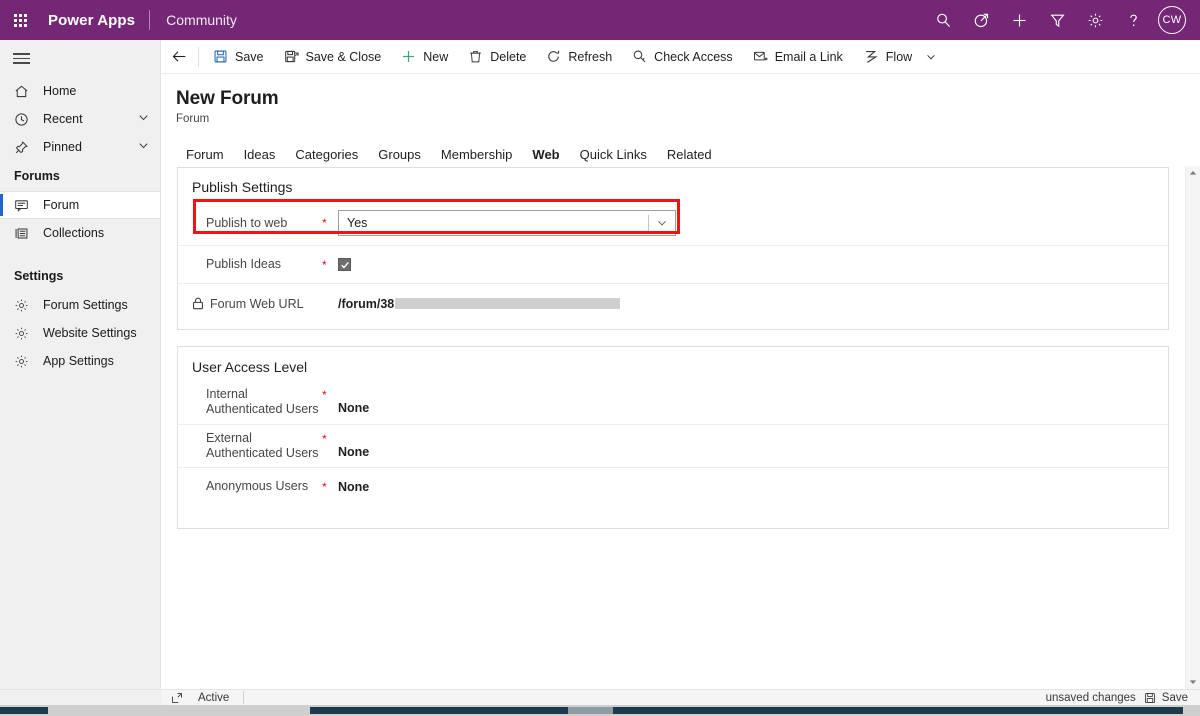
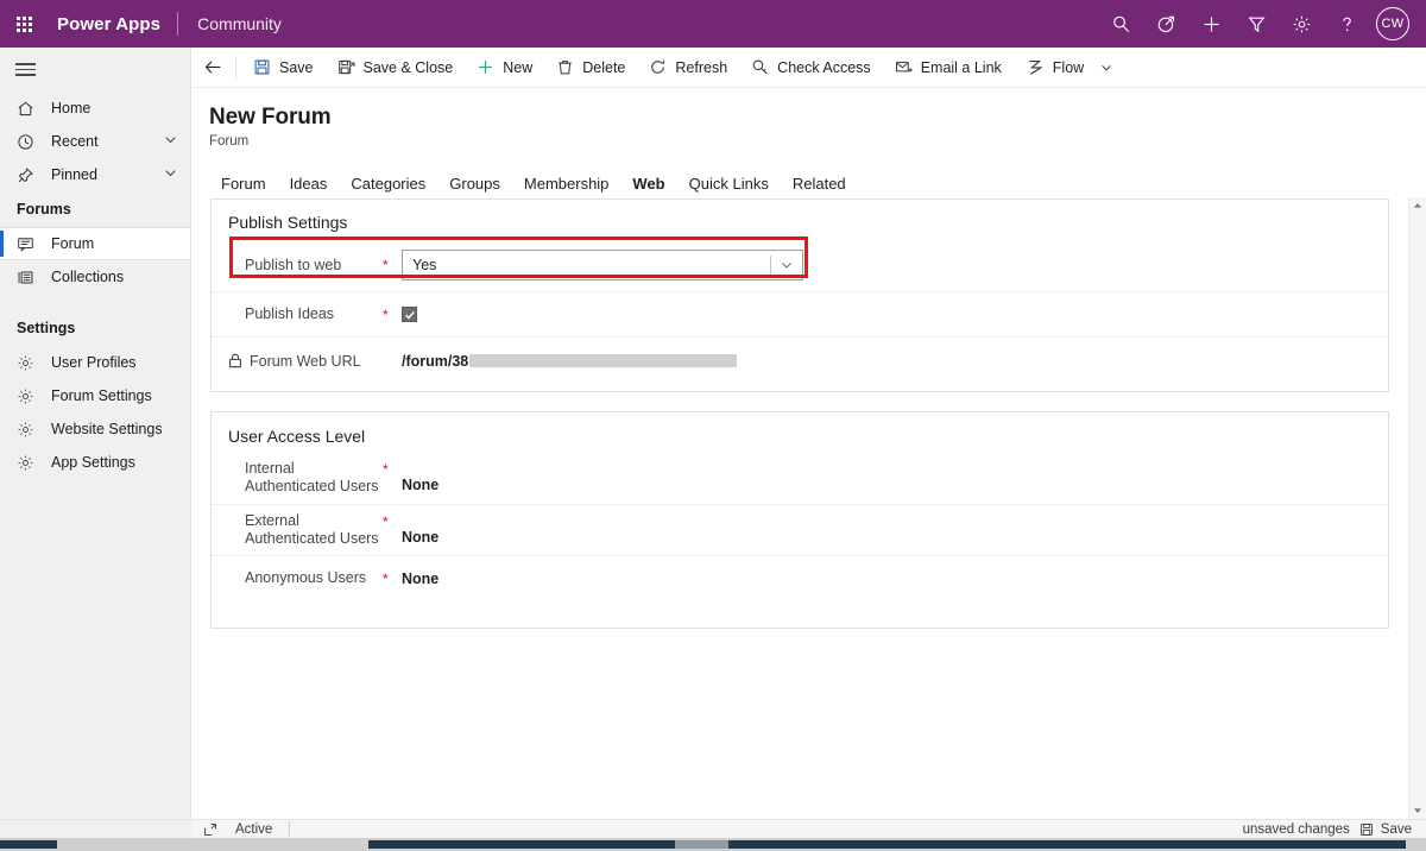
  Power Apps
  Community
  CW
  Home
  Recent
  Pinned
  Forums
  Forum
  Collections
  Settings
+ User Profiles
  Forum Settings
  Website Settings
  App Settings
  Save
  Save & Close
  New
  Delete
  Refresh
  Check Access
  Email a Link
  Flow
  New Forum
  Forum
  Forum
  Ideas
  Categories
  Groups
  Membership
  Web
  Quick Links
  Related
  Publish Settings
  Publish to web
  *
  Yes
  Publish Ideas
  *
  Forum Web URL
  /forum/38
  User Access Level
  Internal Authenticated Users
  *
  None
  External Authenticated Users
  *
  None
  Anonymous Users
  *
  None
  Active
  unsaved changes
  Save
